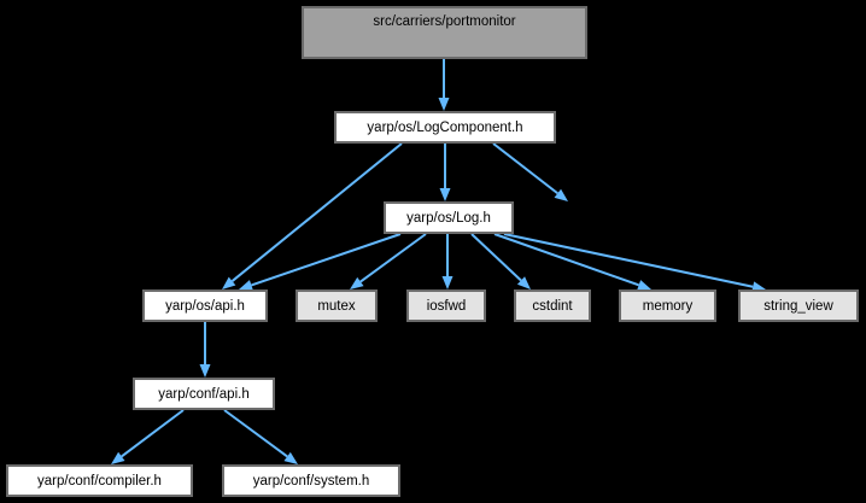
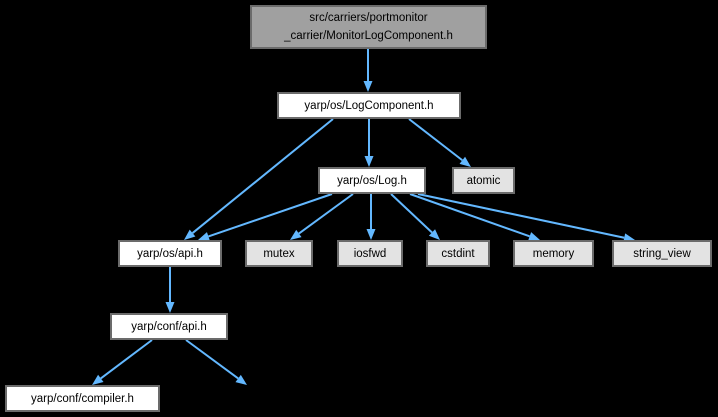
  src/carriers/portmonitor
+ _carrier/MonitorLogComponent.h
  yarp/os/LogComponent.h
  yarp/os/Log.h
+ atomic
  yarp/os/api.h
  mutex
  iosfwd
  cstdint
  memory
  string_view
  yarp/conf/api.h
  yarp/conf/compiler.h
- yarp/conf/system.h
